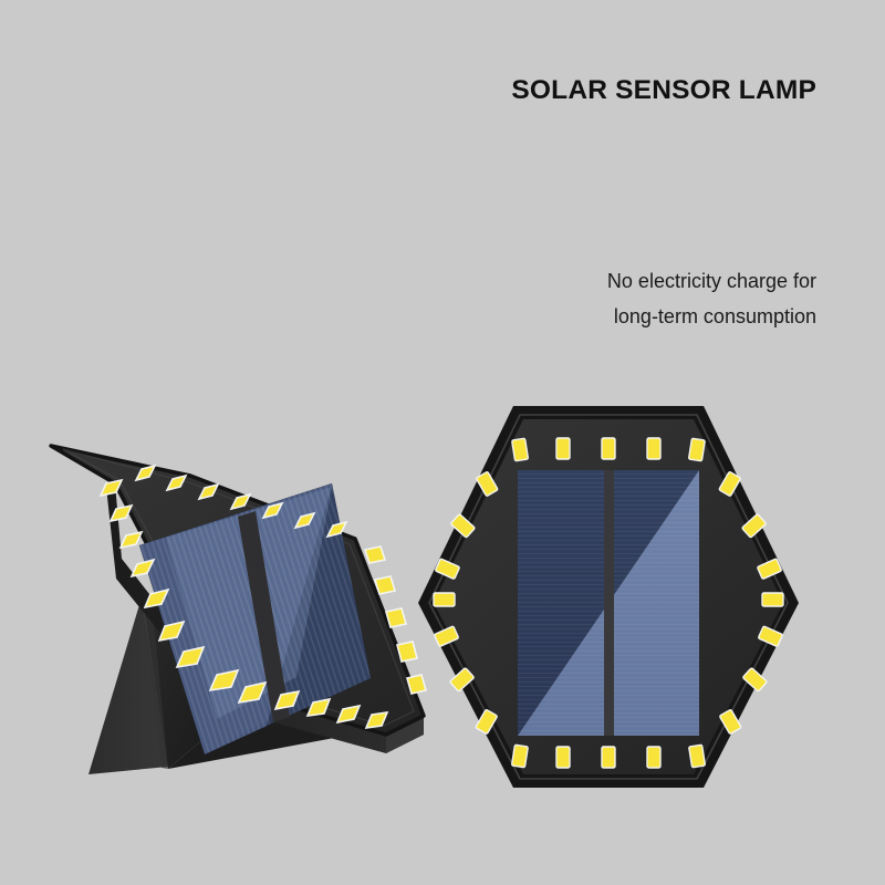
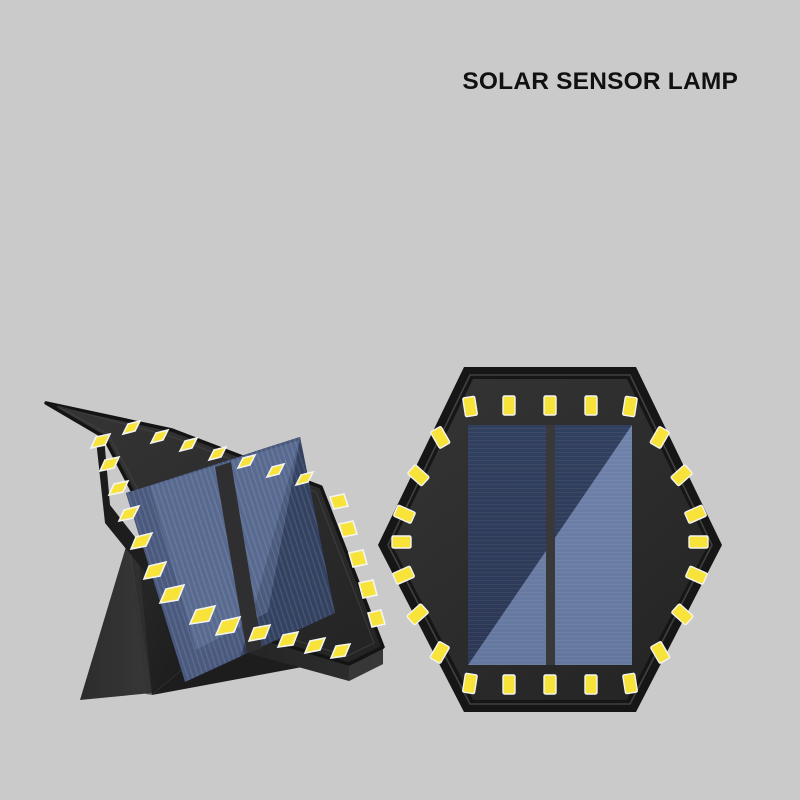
  SOLAR SENSOR LAMP
- No electricity charge for
- long-term consumption
